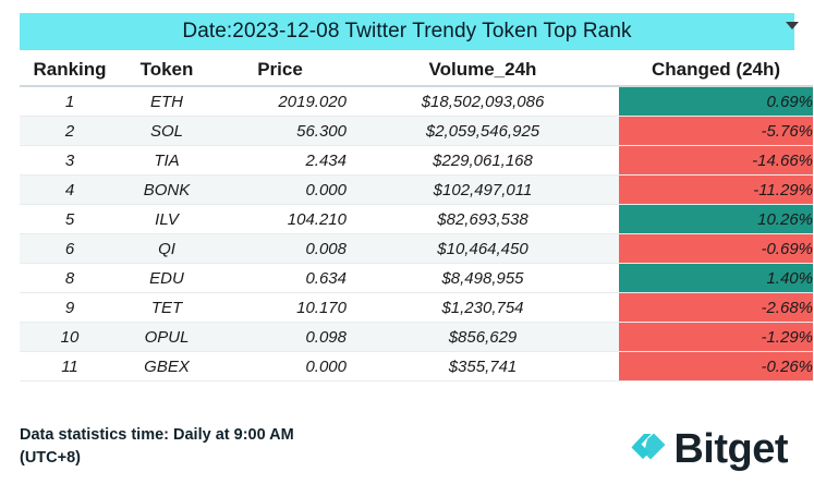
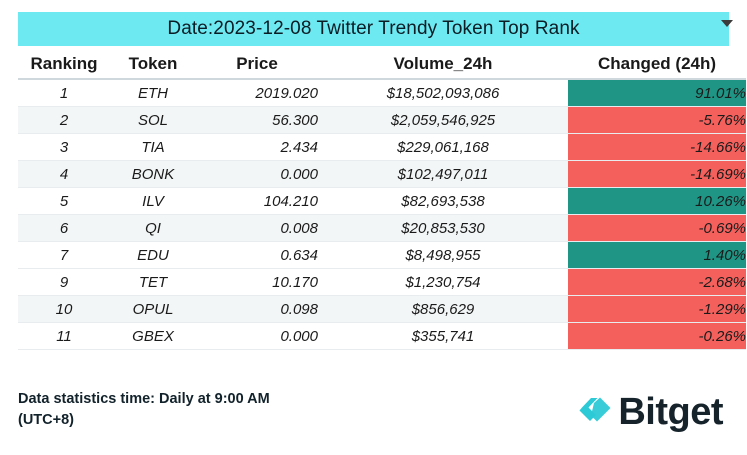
  Date:2023-12-08 Twitter Trendy Token Top Rank
  Ranking	Token	Price	Volume_24h	Changed (24h)
- 1	ETH	2019.020	$18,502,093,086	0.69%
+ 1	ETH	2019.020	$18,502,093,086	91.01%
  2	SOL	56.300	$2,059,546,925	-5.76%
  3	TIA	2.434	$229,061,168	-14.66%
- 4	BONK	0.000	$102,497,011	-11.29%
+ 4	BONK	0.000	$102,497,011	-14.69%
  5	ILV	104.210	$82,693,538	10.26%
- 6	QI	0.008	$10,464,450	-0.69%
+ 6	QI	0.008	$20,853,530	-0.69%
- 8	EDU	0.634	$8,498,955	1.40%
+ 7	EDU	0.634	$8,498,955	1.40%
  9	TET	10.170	$1,230,754	-2.68%
  10	OPUL	0.098	$856,629	-1.29%
  11	GBEX	0.000	$355,741	-0.26%
  Data statistics time: Daily at 9:00 AM
  (UTC+8)
  Bitget
